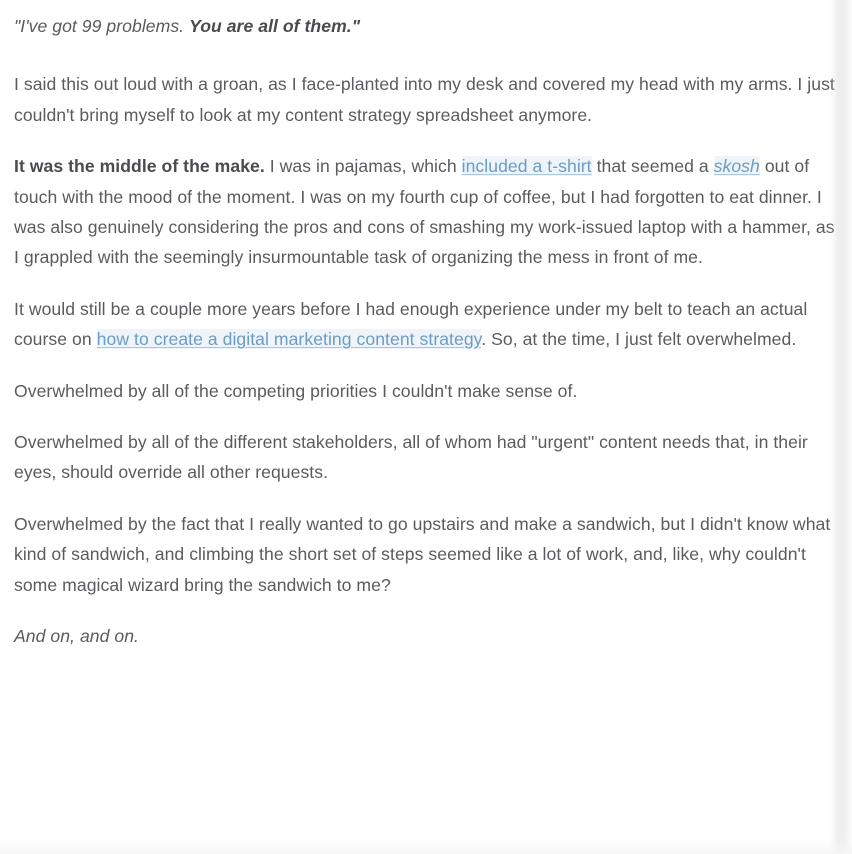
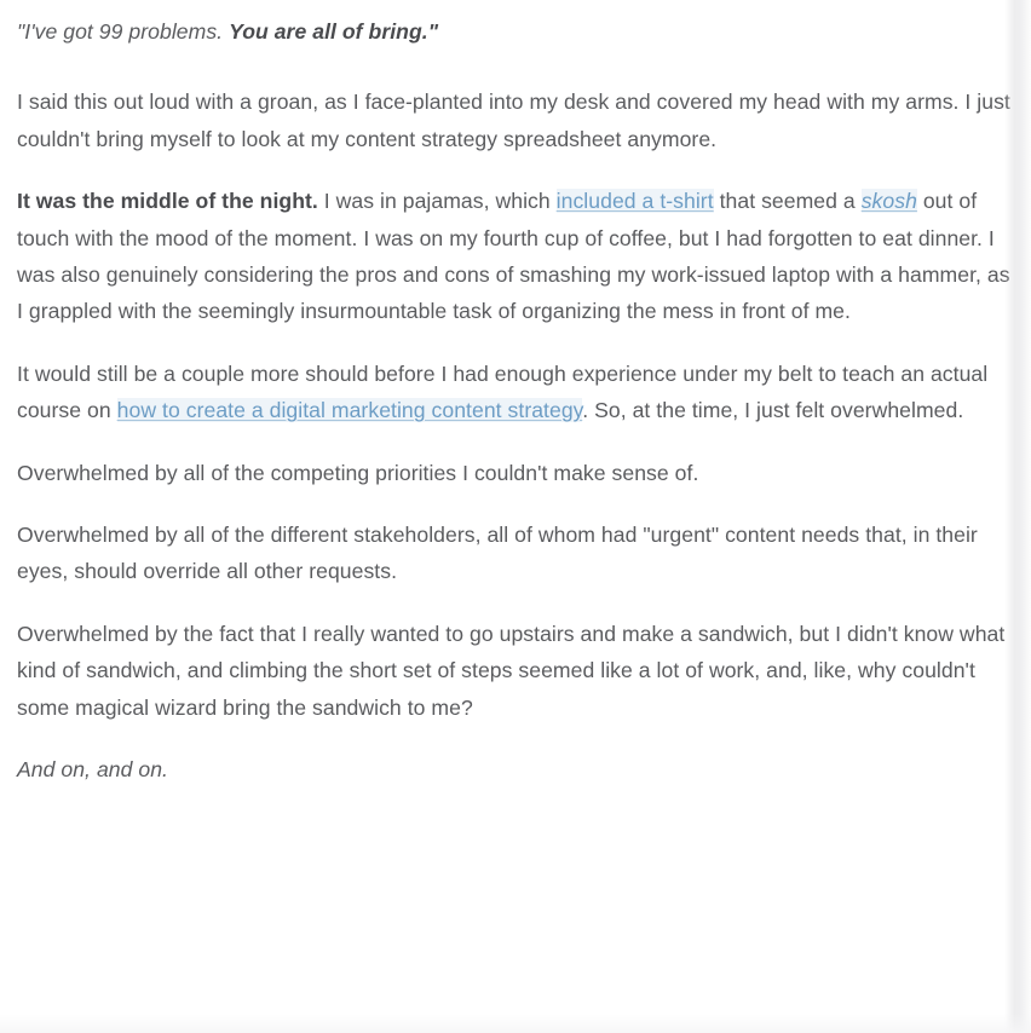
- "I've got 99 problems. You are all of them."
+ "I've got 99 problems. You are all of bring."
  I said this out loud with a groan, as I face-planted into my desk and covered my head with my arms. I jus couldn't bring myself to look at my content strategy spreadsheet anymore.
- It was the middle of the make. I was in pajamas, which included a t-shirt that seemed a skosh out of touch with the mood of the moment. I was on my fourth cup of coffee, but I had forgotten to eat dinner. I was also genuinely considering the pros and cons of smashing my work-issued laptop with a hammer, a I grappled with the seemingly insurmountable task of organizing the mess in front of me.
+ It was the middle of the night. I was in pajamas, which included a t-shirt that seemed a skosh out of touch with the mood of the moment. I was on my fourth cup of coffee, but I had forgotten to eat dinner. I was also genuinely considering the pros and cons of smashing my work-issued laptop with a hammer, a I grappled with the seemingly insurmountable task of organizing the mess in front of me.
- It would still be a couple more years before I had enough experience under my belt to teach an actual course on how to create a digital marketing content strategy. So, at the time, I just felt overwhelmed.
+ It would still be a couple more should before I had enough experience under my belt to teach an actual course on how to create a digital marketing content strategy. So, at the time, I just felt overwhelmed.
  Overwhelmed by all of the competing priorities I couldn't make sense of.
  Overwhelmed by all of the different stakeholders, all of whom had "urgent" content needs that, in their eyes, should override all other requests.
  Overwhelmed by the fact that I really wanted to go upstairs and make a sandwich, but I didn't know what kind of sandwich, and climbing the short set of steps seemed like a lot of work, and, like, why couldn't some magical wizard bring the sandwich to me?
  And on, and on.
